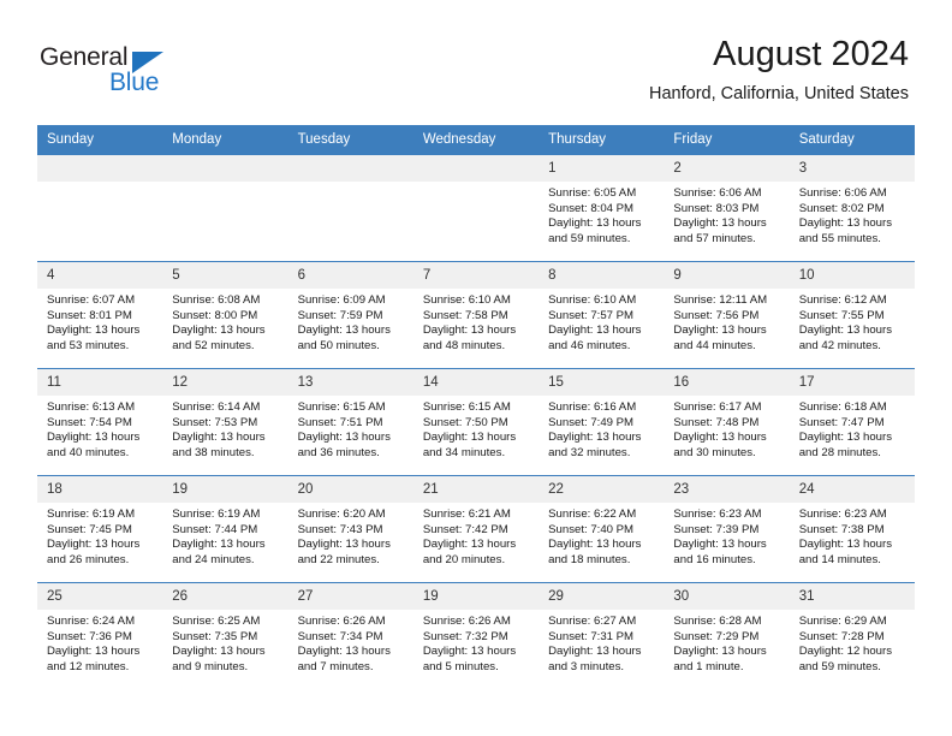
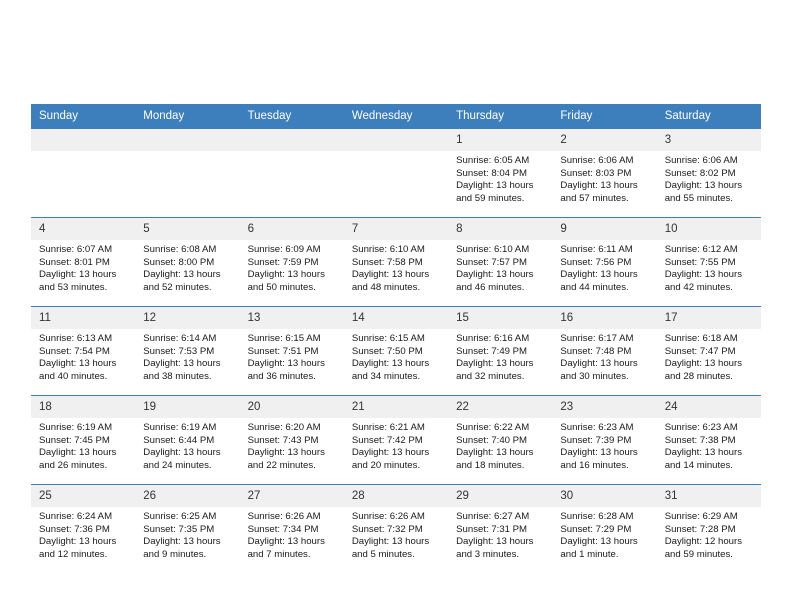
- General
- Blue
- August 2024
- Hanford, California, United States
  Sunday	Monday	Tuesday	Wednesday	Thursday	Friday	Saturday
  				1Sunrise: 6:05 AMSunset: 8:04 PMDaylight: 13 hoursand 59 minutes.	2Sunrise: 6:06 AMSunset: 8:03 PMDaylight: 13 hoursand 57 minutes.	3Sunrise: 6:06 AMSunset: 8:02 PMDaylight: 13 hoursand 55 minutes.
- 4Sunrise: 6:07 AMSunset: 8:01 PMDaylight: 13 hoursand 53 minutes.	5Sunrise: 6:08 AMSunset: 8:00 PMDaylight: 13 hoursand 52 minutes.	6Sunrise: 6:09 AMSunset: 7:59 PMDaylight: 13 hoursand 50 minutes.	7Sunrise: 6:10 AMSunset: 7:58 PMDaylight: 13 hoursand 48 minutes.	8Sunrise: 6:10 AMSunset: 7:57 PMDaylight: 13 hoursand 46 minutes.	9Sunrise: 12:11 AMSunset: 7:56 PMDaylight: 13 hoursand 44 minutes.	10Sunrise: 6:12 AMSunset: 7:55 PMDaylight: 13 hoursand 42 minutes.
+ 4Sunrise: 6:07 AMSunset: 8:01 PMDaylight: 13 hoursand 53 minutes.	5Sunrise: 6:08 AMSunset: 8:00 PMDaylight: 13 hoursand 52 minutes.	6Sunrise: 6:09 AMSunset: 7:59 PMDaylight: 13 hoursand 50 minutes.	7Sunrise: 6:10 AMSunset: 7:58 PMDaylight: 13 hoursand 48 minutes.	8Sunrise: 6:10 AMSunset: 7:57 PMDaylight: 13 hoursand 46 minutes.	9Sunrise: 6:11 AMSunset: 7:56 PMDaylight: 13 hoursand 44 minutes.	10Sunrise: 6:12 AMSunset: 7:55 PMDaylight: 13 hoursand 42 minutes.
  11Sunrise: 6:13 AMSunset: 7:54 PMDaylight: 13 hoursand 40 minutes.	12Sunrise: 6:14 AMSunset: 7:53 PMDaylight: 13 hoursand 38 minutes.	13Sunrise: 6:15 AMSunset: 7:51 PMDaylight: 13 hoursand 36 minutes.	14Sunrise: 6:15 AMSunset: 7:50 PMDaylight: 13 hoursand 34 minutes.	15Sunrise: 6:16 AMSunset: 7:49 PMDaylight: 13 hoursand 32 minutes.	16Sunrise: 6:17 AMSunset: 7:48 PMDaylight: 13 hoursand 30 minutes.	17Sunrise: 6:18 AMSunset: 7:47 PMDaylight: 13 hoursand 28 minutes.
- 18Sunrise: 6:19 AMSunset: 7:45 PMDaylight: 13 hoursand 26 minutes.	19Sunrise: 6:19 AMSunset: 7:44 PMDaylight: 13 hoursand 24 minutes.	20Sunrise: 6:20 AMSunset: 7:43 PMDaylight: 13 hoursand 22 minutes.	21Sunrise: 6:21 AMSunset: 7:42 PMDaylight: 13 hoursand 20 minutes.	22Sunrise: 6:22 AMSunset: 7:40 PMDaylight: 13 hoursand 18 minutes.	23Sunrise: 6:23 AMSunset: 7:39 PMDaylight: 13 hoursand 16 minutes.	24Sunrise: 6:23 AMSunset: 7:38 PMDaylight: 13 hoursand 14 minutes.
+ 18Sunrise: 6:19 AMSunset: 7:45 PMDaylight: 13 hoursand 26 minutes.	19Sunrise: 6:19 AMSunset: 6:44 PMDaylight: 13 hoursand 24 minutes.	20Sunrise: 6:20 AMSunset: 7:43 PMDaylight: 13 hoursand 22 minutes.	21Sunrise: 6:21 AMSunset: 7:42 PMDaylight: 13 hoursand 20 minutes.	22Sunrise: 6:22 AMSunset: 7:40 PMDaylight: 13 hoursand 18 minutes.	23Sunrise: 6:23 AMSunset: 7:39 PMDaylight: 13 hoursand 16 minutes.	24Sunrise: 6:23 AMSunset: 7:38 PMDaylight: 13 hoursand 14 minutes.
- 25Sunrise: 6:24 AMSunset: 7:36 PMDaylight: 13 hoursand 12 minutes.	26Sunrise: 6:25 AMSunset: 7:35 PMDaylight: 13 hoursand 9 minutes.	27Sunrise: 6:26 AMSunset: 7:34 PMDaylight: 13 hoursand 7 minutes.	19Sunrise: 6:26 AMSunset: 7:32 PMDaylight: 13 hoursand 5 minutes.	29Sunrise: 6:27 AMSunset: 7:31 PMDaylight: 13 hoursand 3 minutes.	30Sunrise: 6:28 AMSunset: 7:29 PMDaylight: 13 hoursand 1 minute.	31Sunrise: 6:29 AMSunset: 7:28 PMDaylight: 12 hoursand 59 minutes.
+ 25Sunrise: 6:24 AMSunset: 7:36 PMDaylight: 13 hoursand 12 minutes.	26Sunrise: 6:25 AMSunset: 7:35 PMDaylight: 13 hoursand 9 minutes.	27Sunrise: 6:26 AMSunset: 7:34 PMDaylight: 13 hoursand 7 minutes.	28Sunrise: 6:26 AMSunset: 7:32 PMDaylight: 13 hoursand 5 minutes.	29Sunrise: 6:27 AMSunset: 7:31 PMDaylight: 13 hoursand 3 minutes.	30Sunrise: 6:28 AMSunset: 7:29 PMDaylight: 13 hoursand 1 minute.	31Sunrise: 6:29 AMSunset: 7:28 PMDaylight: 12 hoursand 59 minutes.
